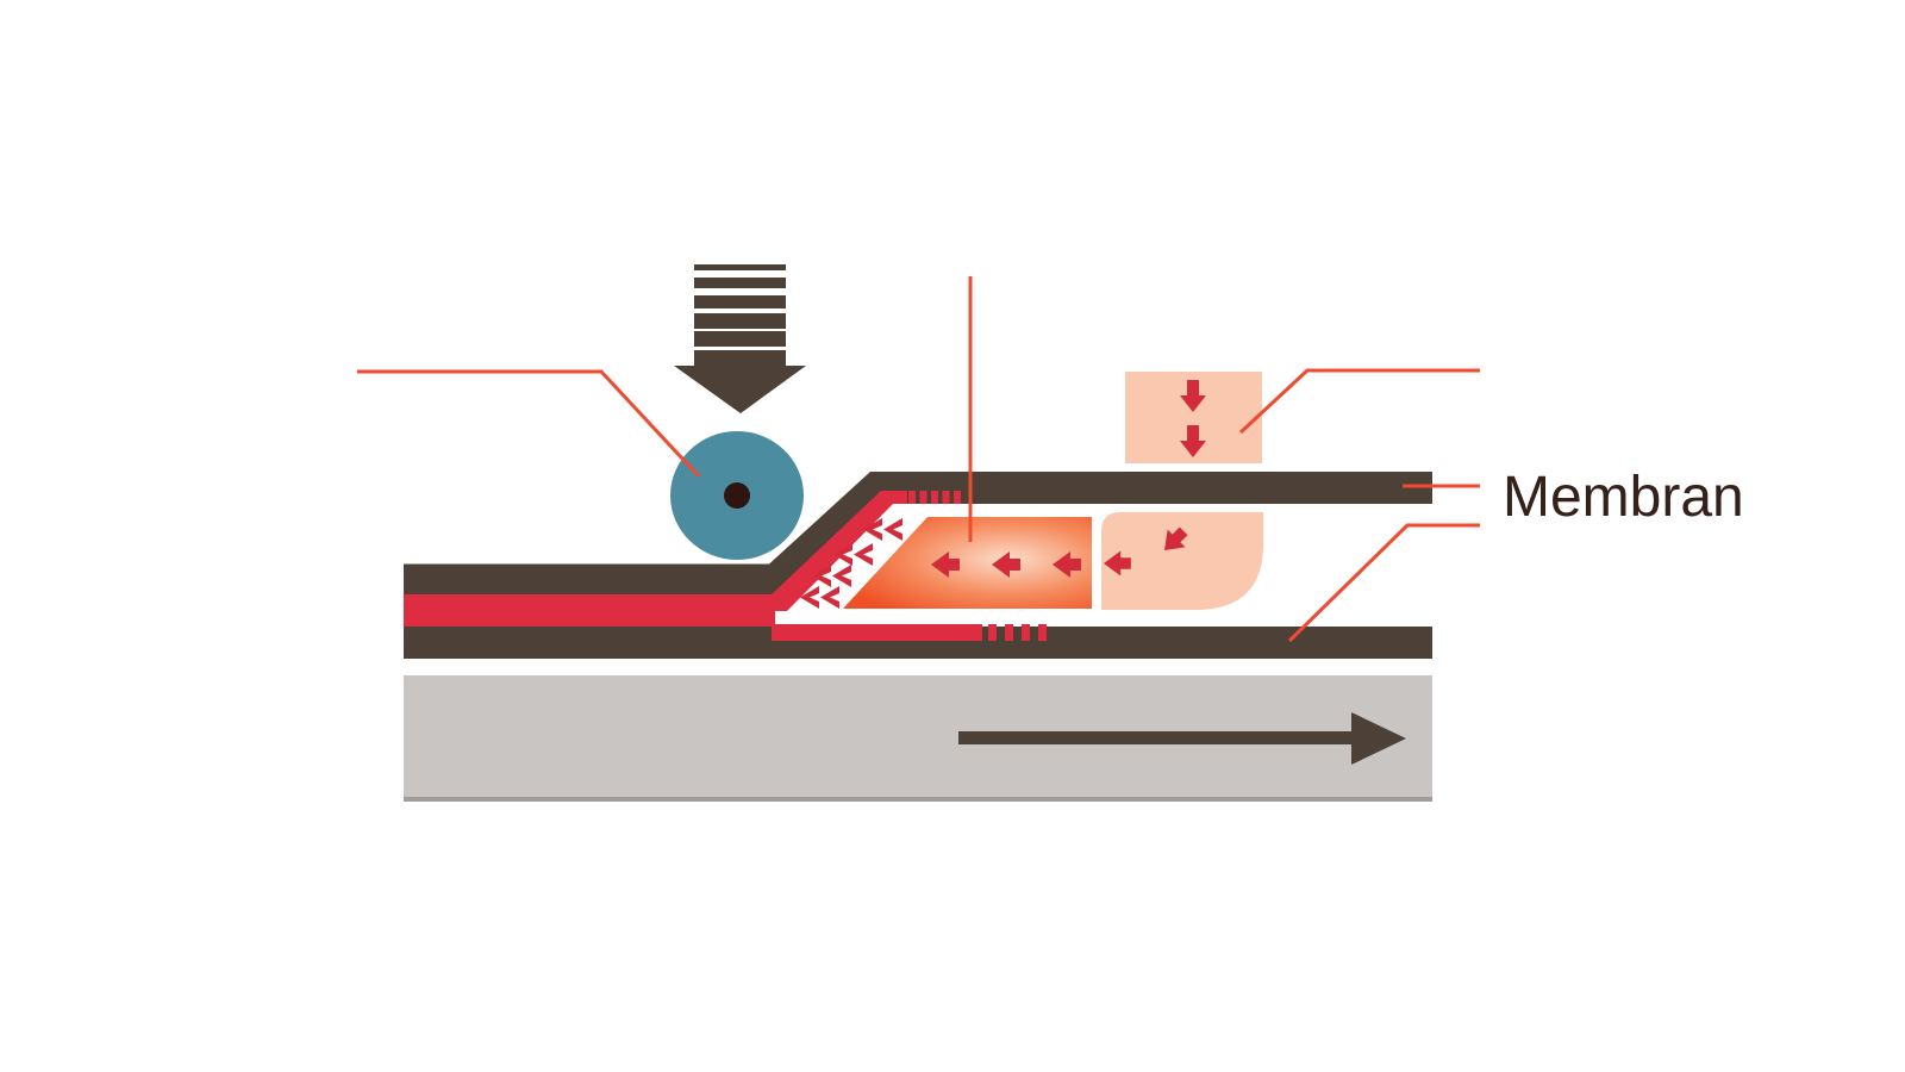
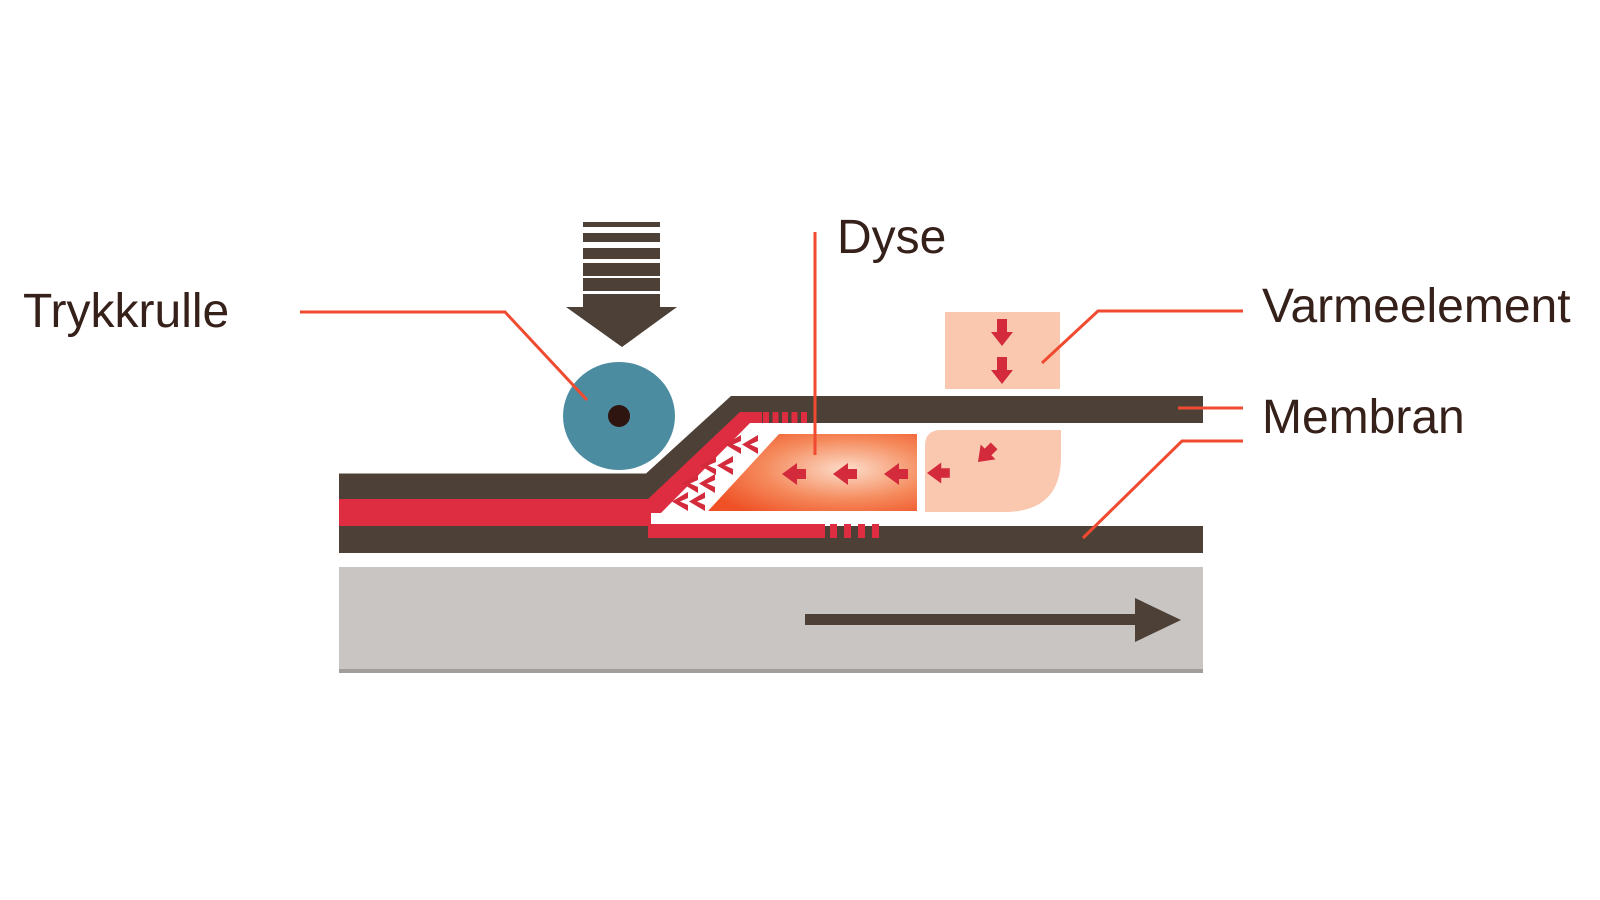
+ Trykkrulle
+ Dyse
+ Varmeelement
  Membran
